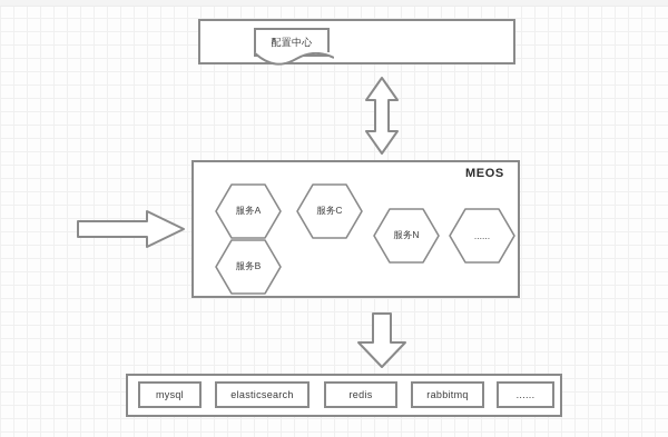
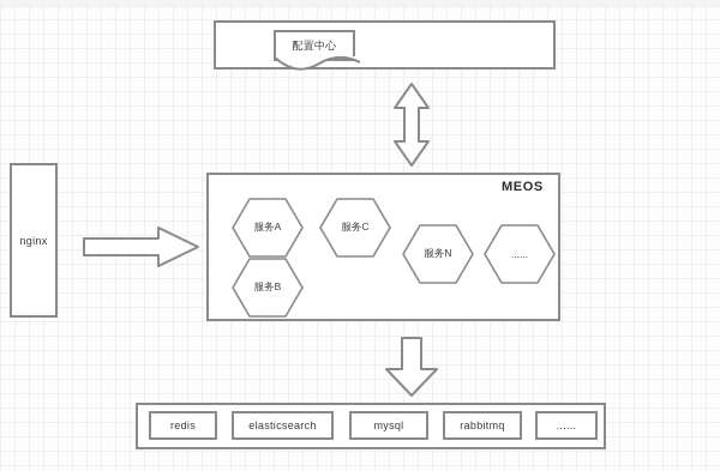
  配置中心
+ nginx
  MEOS
  服务A
  服务B
  服务C
  服务N
  ......
- mysql
+ redis
  elasticsearch
- redis
+ mysql
  rabbitmq
  ......
